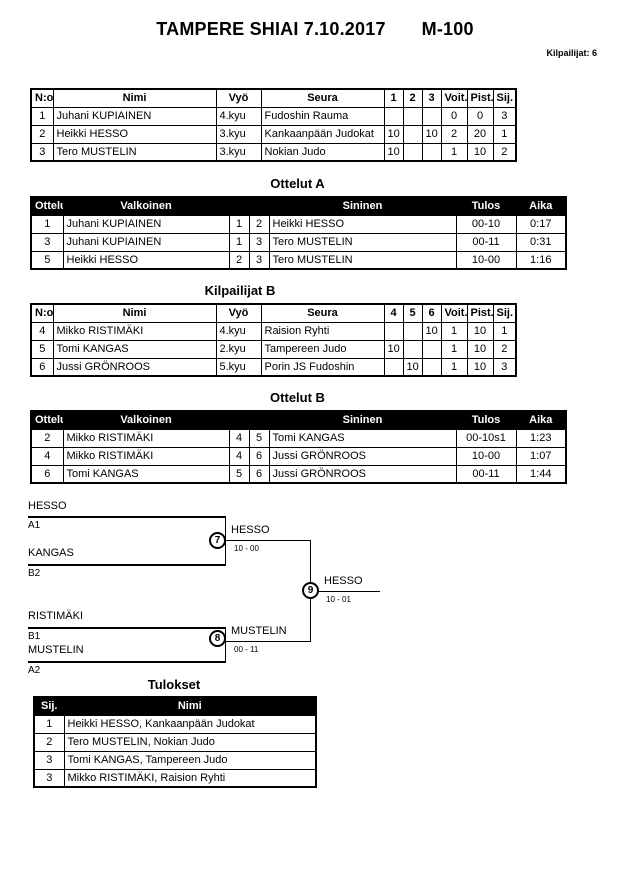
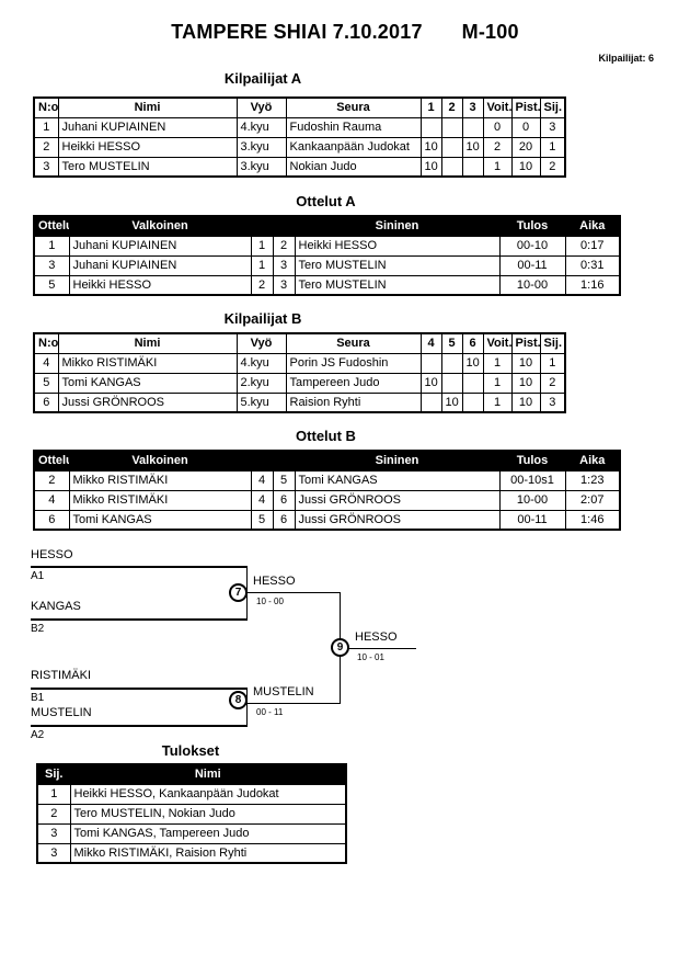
  TAMPERE SHIAI 7.10.2017
  M-100
  Kilpailijat: 6
+ Kilpailijat A
  N:o	Nimi	Vyö	Seura	1	2	3	Voit.	Pist.	Sij.
  1	Juhani KUPIAINEN	4.kyu	Fudoshin Rauma				0	0	3
  2	Heikki HESSO	3.kyu	Kankaanpään Judokat	10		10	2	20	1
  3	Tero MUSTELIN	3.kyu	Nokian Judo	10			1	10	2
  Ottelut A
  Ottel	Valkoinen			Sininen	Tulos	Aika
  1	Juhani KUPIAINEN	1	2	Heikki HESSO	00-10	0:17
  3	Juhani KUPIAINEN	1	3	Tero MUSTELIN	00-11	0:31
  5	Heikki HESSO	2	3	Tero MUSTELIN	10-00	1:16
  Kilpailijat B
  N:o	Nimi	Vyö	Seura	4	5	6	Voit.	Pist.	Sij.
- 4	Mikko RISTIMÄKI	4.kyu	Raision Ryhti			10	1	10	1
+ 4	Mikko RISTIMÄKI	4.kyu	Porin JS Fudoshin			10	1	10	1
  5	Tomi KANGAS	2.kyu	Tampereen Judo	10			1	10	2
- 6	Jussi GRÖNROOS	5.kyu	Porin JS Fudoshin		10		1	10	3
+ 6	Jussi GRÖNROOS	5.kyu	Raision Ryhti		10		1	10	3
  Ottelut B
  Ottel	Valkoinen			Sininen	Tulos	Aika
  2	Mikko RISTIMÄKI	4	5	Tomi KANGAS	00-10s1	1:23
- 4	Mikko RISTIMÄKI	4	6	Jussi GRÖNROOS	10-00	1:07
+ 4	Mikko RISTIMÄKI	4	6	Jussi GRÖNROOS	10-00	2:07
- 6	Tomi KANGAS	5	6	Jussi GRÖNROOS	00-11	1:44
+ 6	Tomi KANGAS	5	6	Jussi GRÖNROOS	00-11	1:46
  HESSO
  A1
  KANGAS
  B2
  7
  HESSO
  10 - 00
  9
  HESSO
  10 - 01
  RISTIMÄKI
  B1
  MUSTELIN
  A2
  8
  MUSTELIN
  00 - 11
  Tulokset
  Sij.	Nimi
  1	Heikki HESSO, Kankaanpään Judokat
  2	Tero MUSTELIN, Nokian Judo
  3	Tomi KANGAS, Tampereen Judo
  3	Mikko RISTIMÄKI, Raision Ryhti
